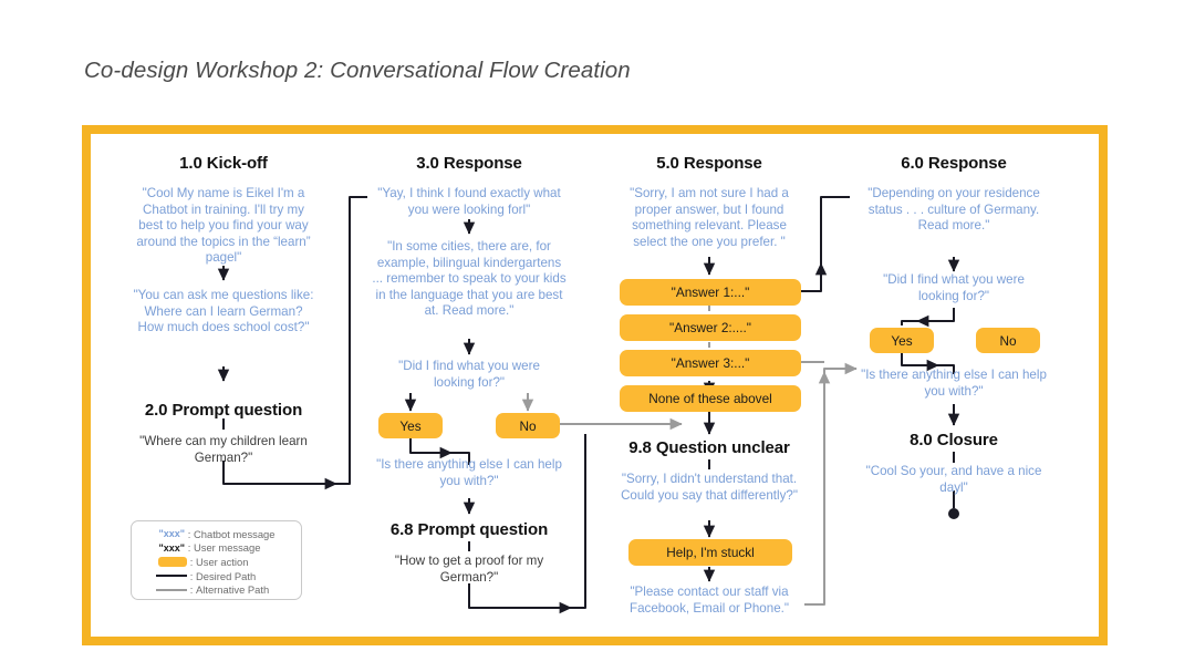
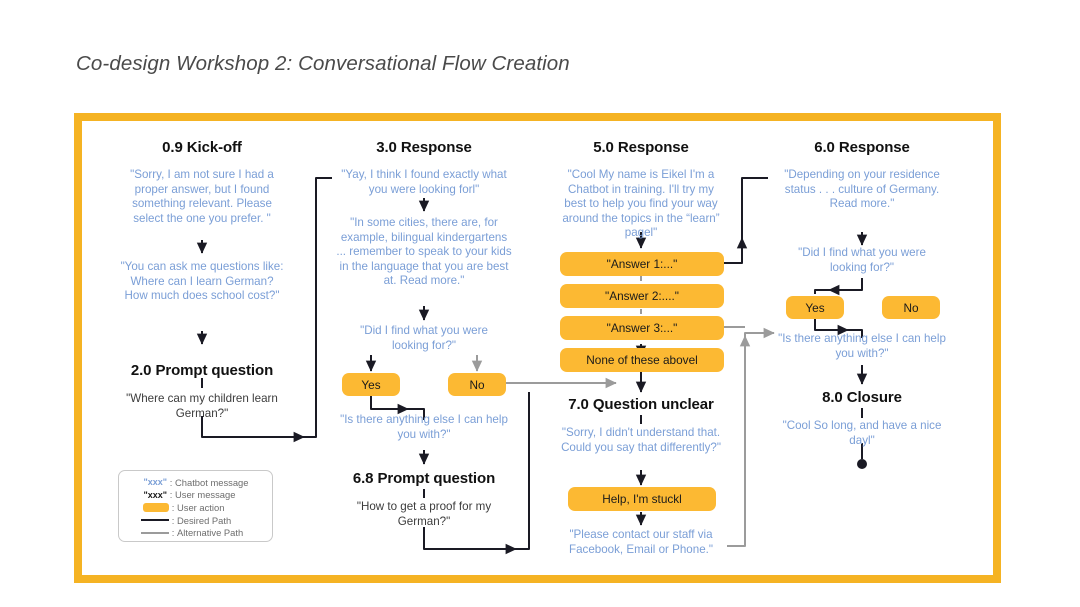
  Co-design Workshop 2: Conversational Flow Creation
- 1.0 Kick-off
+ 0.9 Kick-off
- "Cool My name is Eikel I'm a Chatbot in training. I'll try my best to help you find your way around the topics in the “learn” pagel"
+ "Sorry, I am not sure I had a proper answer, but I found something relevant. Please select the one you prefer. "
  "You can ask me questions like:
  Where can I learn German?
  How much does school cost?"
  2.0 Prompt question
  "Where can my children learn German?"
  3.0 Response
  "Yay, I think I found exactly what you were looking forl"
  "In some cities, there are, for example, bilingual kindergartens ... remember to speak to your kids in the language that you are best at. Read more."
  "Did I find what you were looking for?"
  Yes
  No
  "Is there anything else I can help you with?"
  6.8 Prompt question
  "How to get a proof for my German?"
  5.0 Response
- "Sorry, I am not sure I had a proper answer, but I found something relevant. Please select the one you prefer. "
+ "Cool My name is Eikel I'm a Chatbot in training. I'll try my best to help you find your way around the topics in the “learn” pagel"
  "Answer 1:..."
  "Answer 2:...."
  "Answer 3:..."
  None of these abovel
- 9.8 Question unclear
+ 7.0 Question unclear
  "Sorry, I didn't understand that. Could you say that differently?"
  Help, I'm stuckl
  "Please contact our staff via Facebook, Email or Phone."
  6.0 Response
  "Depending on your residence status . . . culture of Germany.
  Read more."
  "Did I find what you were looking for?"
  Yes
  No
  "Is there anything else I can help you with?"
  8.0 Closure
- "Cool So your, and have a nice dayl"
+ "Cool So long, and have a nice dayl"
  "xxx"
  :
  Chatbot message
  "xxx"
  :
  User message
  :
  User action
  :
  Desired Path
  :
  Alternative Path
